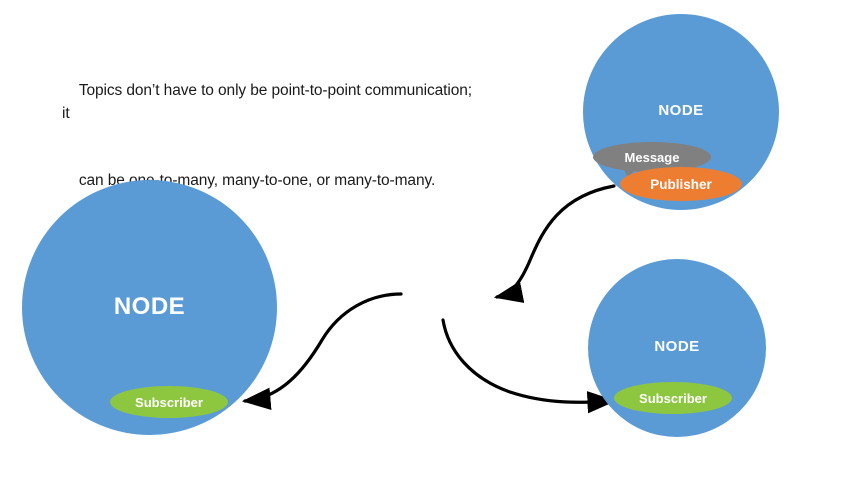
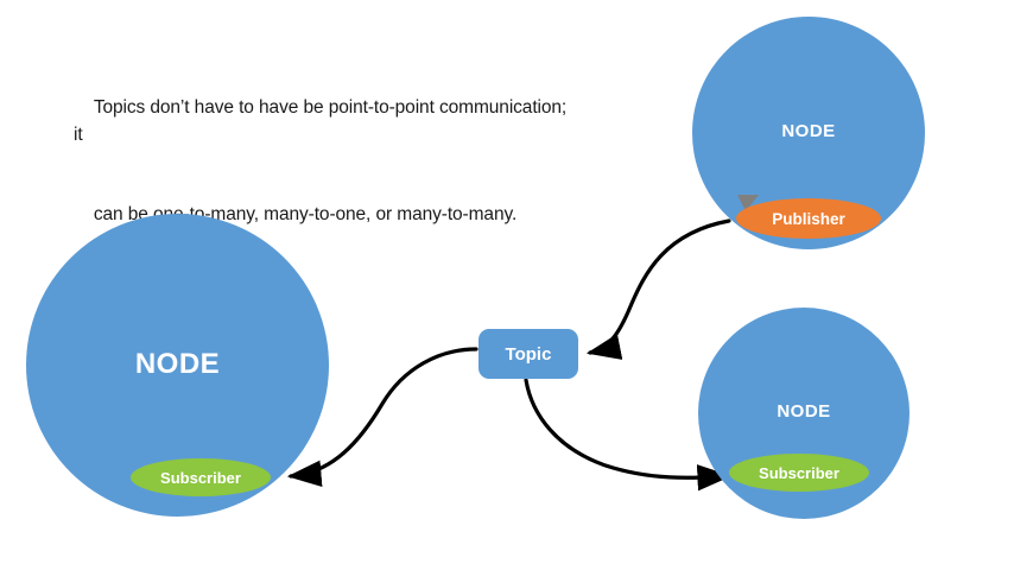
- Topics don’t have to only be point-to-point communication; it
+ Topics don’t have to have be point-to-point communication; it
  can be-many, many-to-one, or many-to-many.
  NODE
  Subscriber
  NODE
- Message
  Publisher
  NODE
  Subscriber
+ Topic
